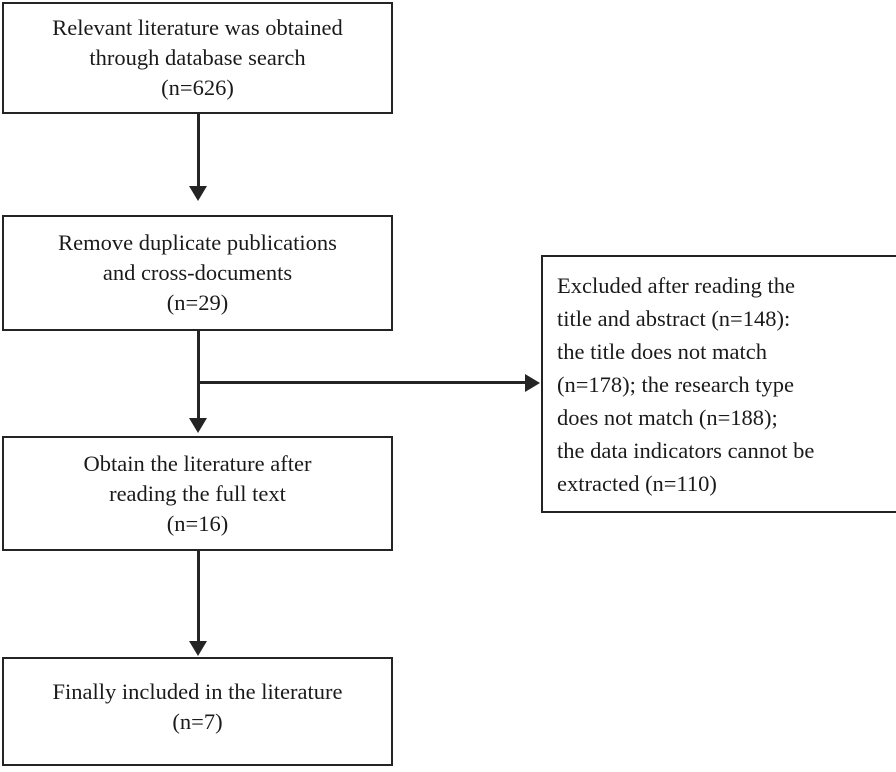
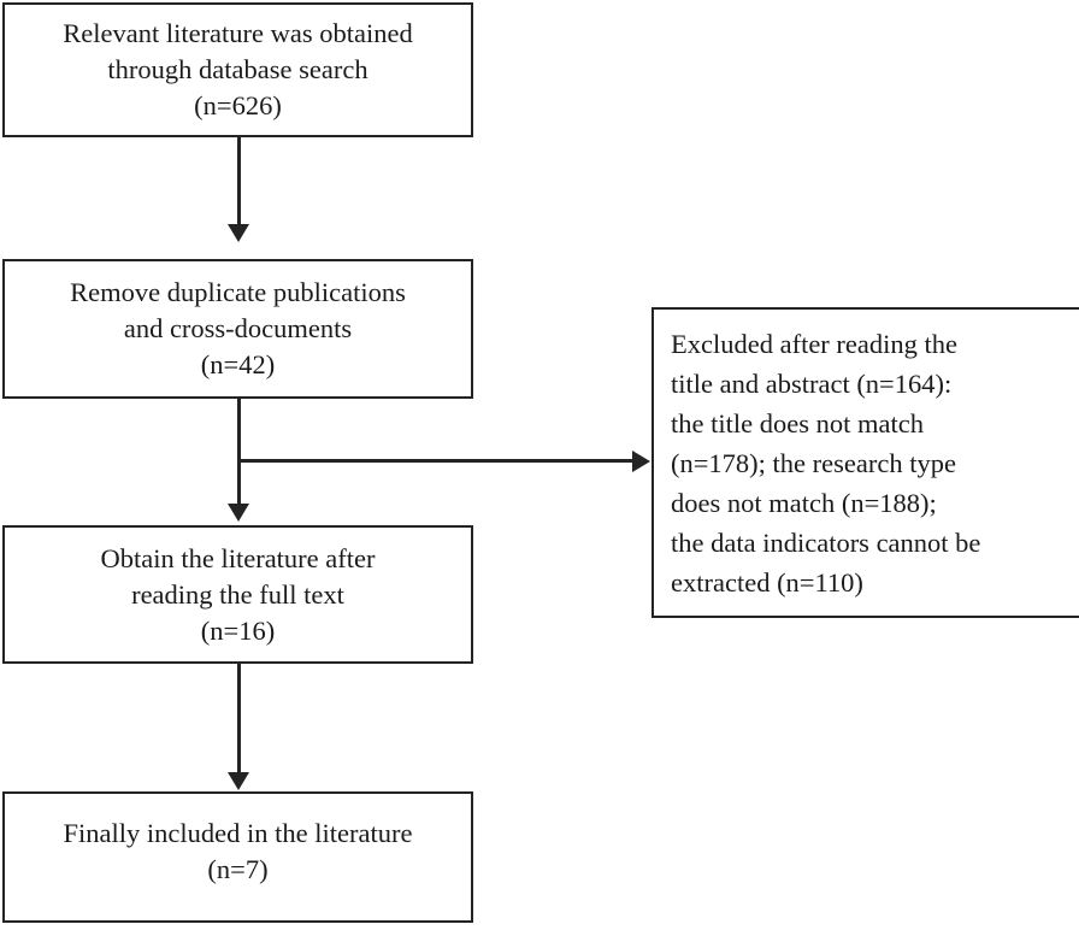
  Relevant literature was obtained
  through database search
  (n=626)
  Remove duplicate publications
  and cross-documents
- (n=29)
+ (n=42)
  Excluded after reading the
- title and abstract (n=148):
+ title and abstract (n=164):
  the title does not match
  (n=178); the research type
  does not match (n=188);
  the data indicators cannot be
  extracted (n=110)
  Obtain the literature after
  reading the full text
  (n=16)
  Finally included in the literature
  (n=7)
